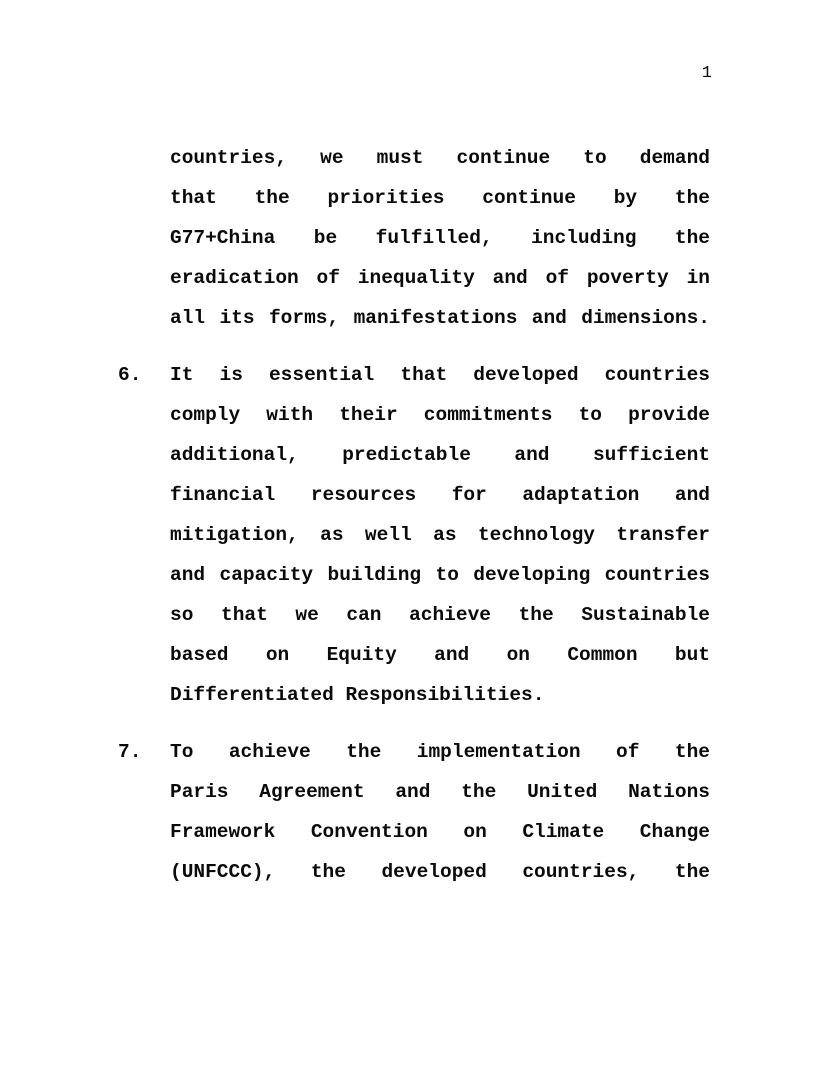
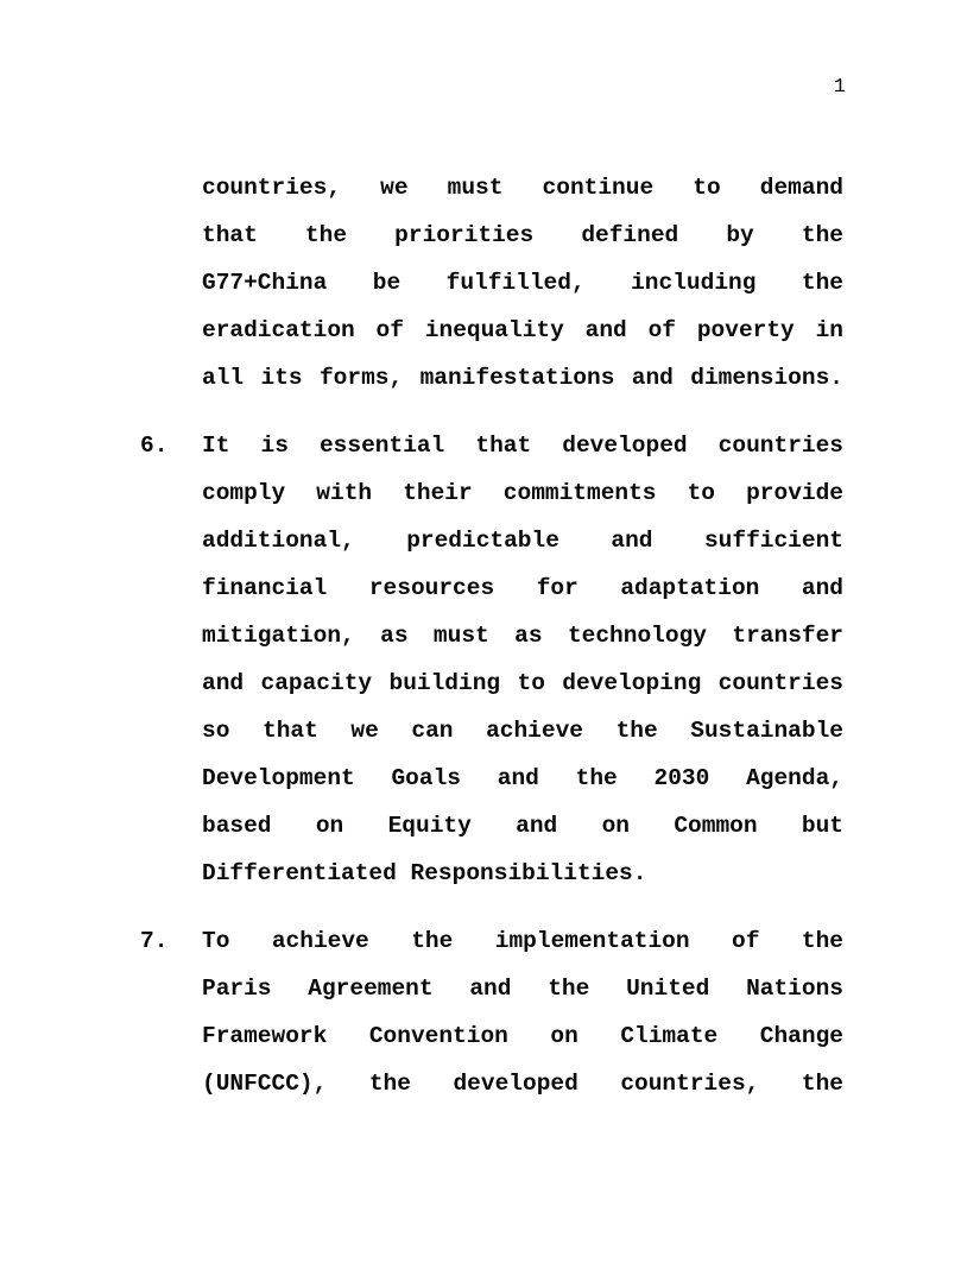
  1
  countries, we must continue to demand
- that the priorities continue by the
+ that the priorities defined by the
  G77+China be fulfilled, including the
  eradication of inequality and of poverty in
  all its forms, manifestations and dimensions.
  6.
  It is essential that developed countries
  comply with their commitments to provide
  additional, predictable and sufficient
  financial resources for adaptation and
- mitigation, as well as technology transfer
+ mitigation, as must as technology transfer
  and capacity building to developing countries
  so that we can achieve the Sustainable
+ Development Goals and the 2030 Agenda,
  based on Equity and on Common but
  Differentiated Responsibilities.
  7.
  To achieve the implementation of the
  Paris Agreement and the United Nations
  Framework Convention on Climate Change
  (UNFCCC), the developed countries, the
